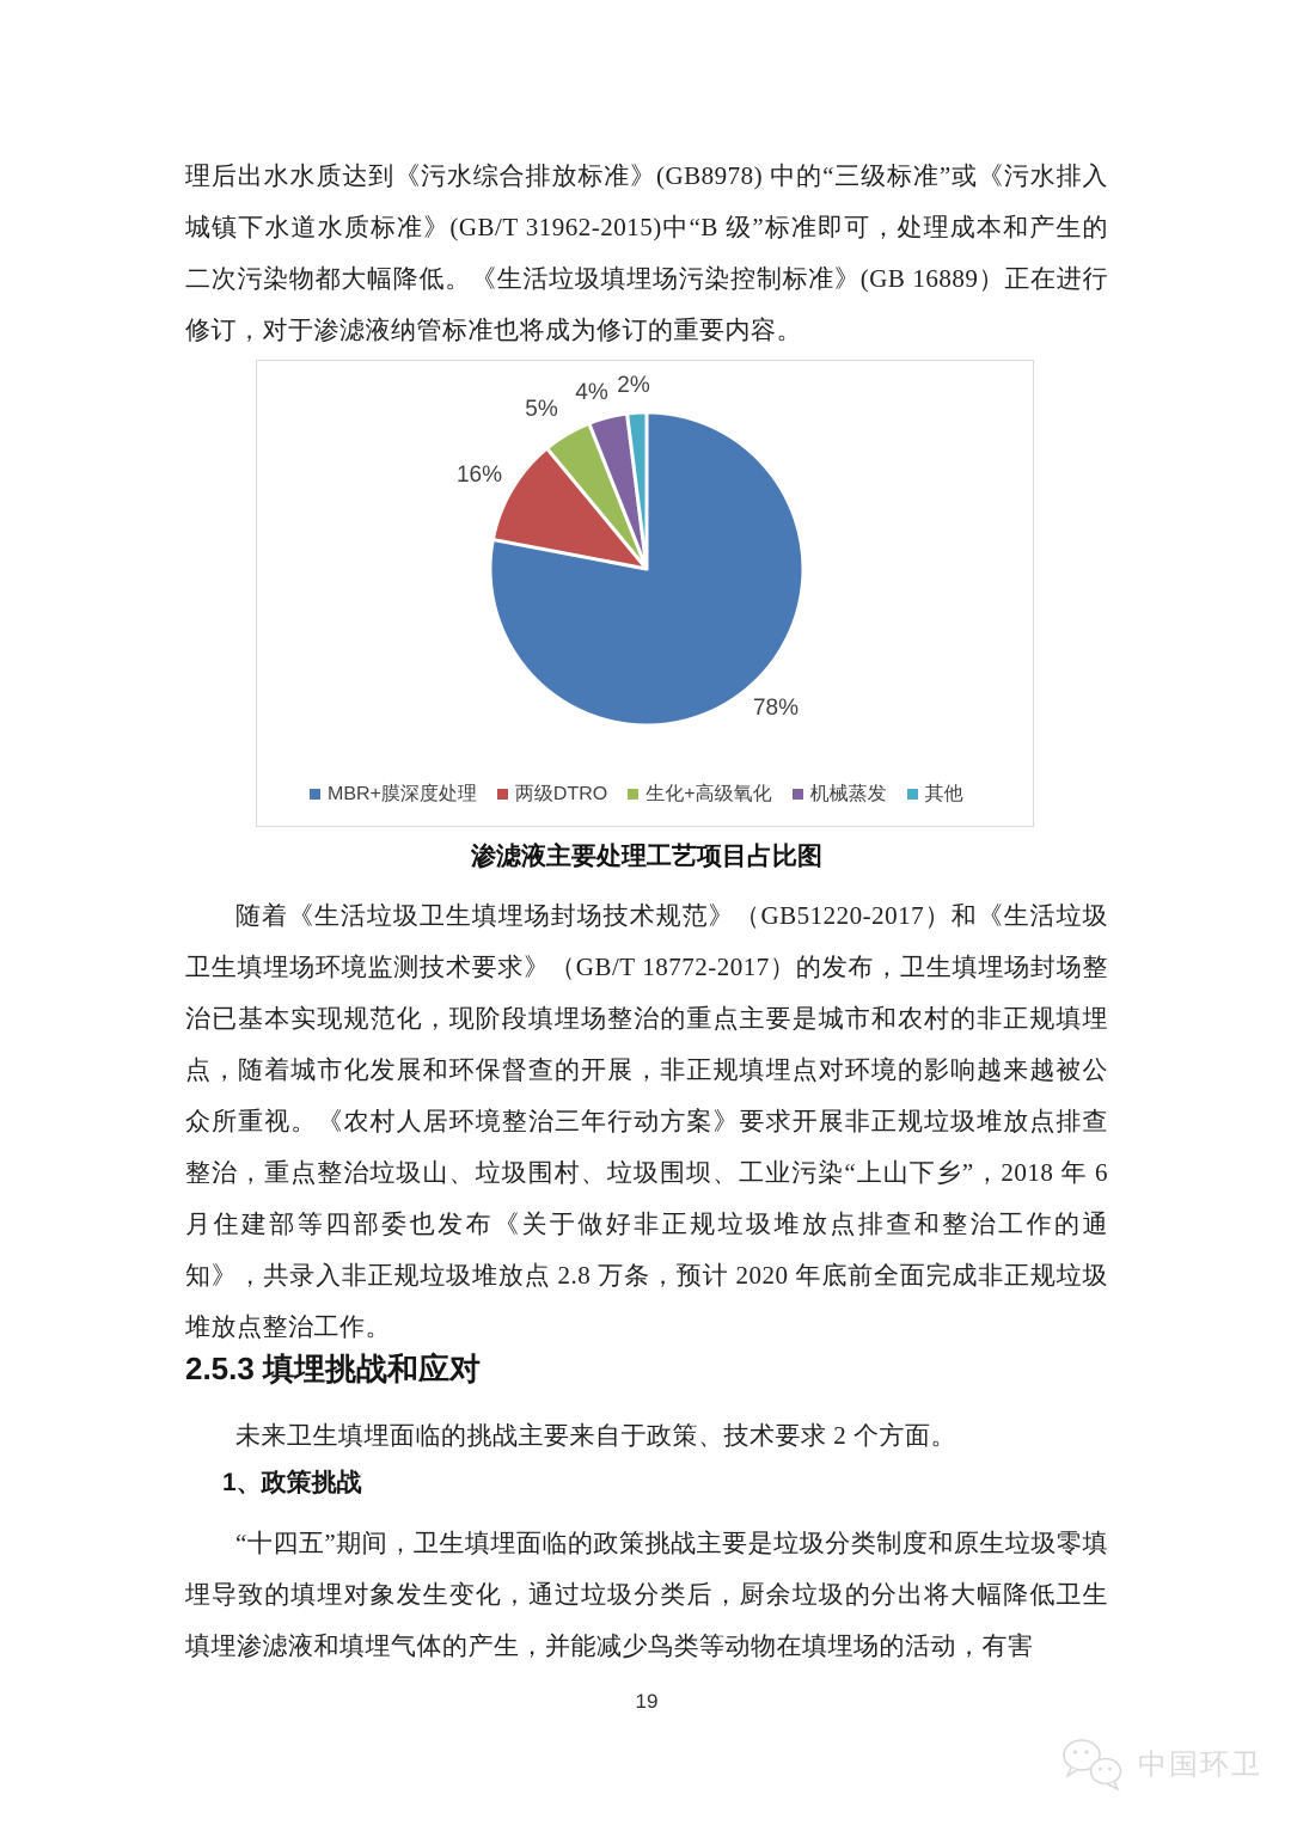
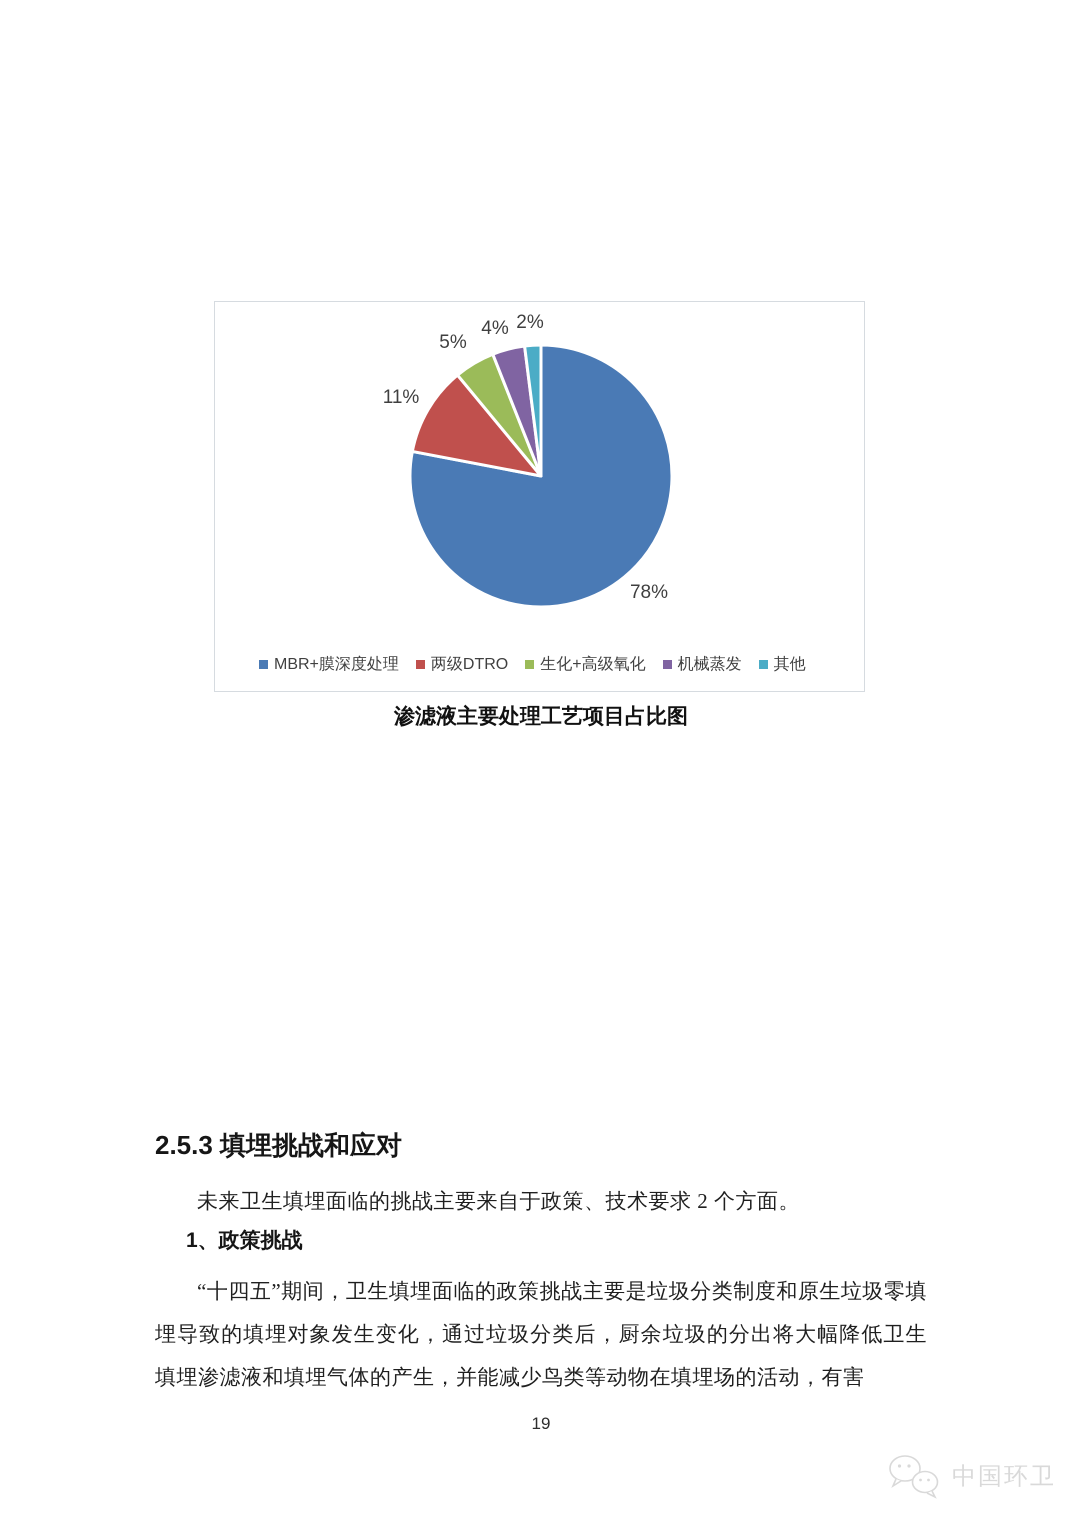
- 理后出水水质达到《污水综合排放标准》(GB8978) 中的“三级标准”或《污水排入城镇下水道水质标准》(GB/T 31962-2015)中“B 级”标准即可，处理成本和产生的二次污染物都大幅降低。《生活垃圾填埋场污染控制标准》(GB 16889）正在进行修订，对于渗滤液纳管标准也将成为修订的重要内容。
  78%
- 16%
+ 11%
  5%
  4%
  2%
  MBR+膜深度处理
  两级DTRO
  生化+高级氧化
  机械蒸发
  其他
  渗滤液主要处理工艺项目占比图
- 随着《生活垃圾卫生填埋场封场技术规范》（GB51220-2017）和《生活垃圾卫生填埋场环境监测技术要求》（GB/T 18772-2017）的发布，卫生填埋场封场整治已基本实现规范化，现阶段填埋场整治的重点主要是城市和农村的非正规填埋点，随着城市化发展和环保督查的开展，非正规填埋点对环境的影响越来越被公众所重视。《农村人居环境整治三年行动方案》要求开展非正规垃圾堆放点排查整治，重点整治垃圾山、垃圾围村、垃圾围坝、工业污染“上山下乡”，2018 年 6 月住建部等四部委也发布《关于做好非正规垃圾堆放点排查和整治工作的通知》，共录入非正规垃圾堆放点 2.8 万条，预计 2020 年底前全面完成非正规垃圾堆放点整治工作。
  2.5.3 填埋挑战和应对
  未来卫生填埋面临的挑战主要来自于政策、技术要求 2 个方面。
  1、政策挑战
  “十四五”期间，卫生填埋面临的政策挑战主要是垃圾分类制度和原生垃圾零填埋导致的填埋对象发生变化，通过垃圾分类后，厨余垃圾的分出将大幅降低卫生填埋渗滤液和填埋气体的产生，并能减少鸟类等动物在填埋场的活动，有害
  19
  中国环卫
